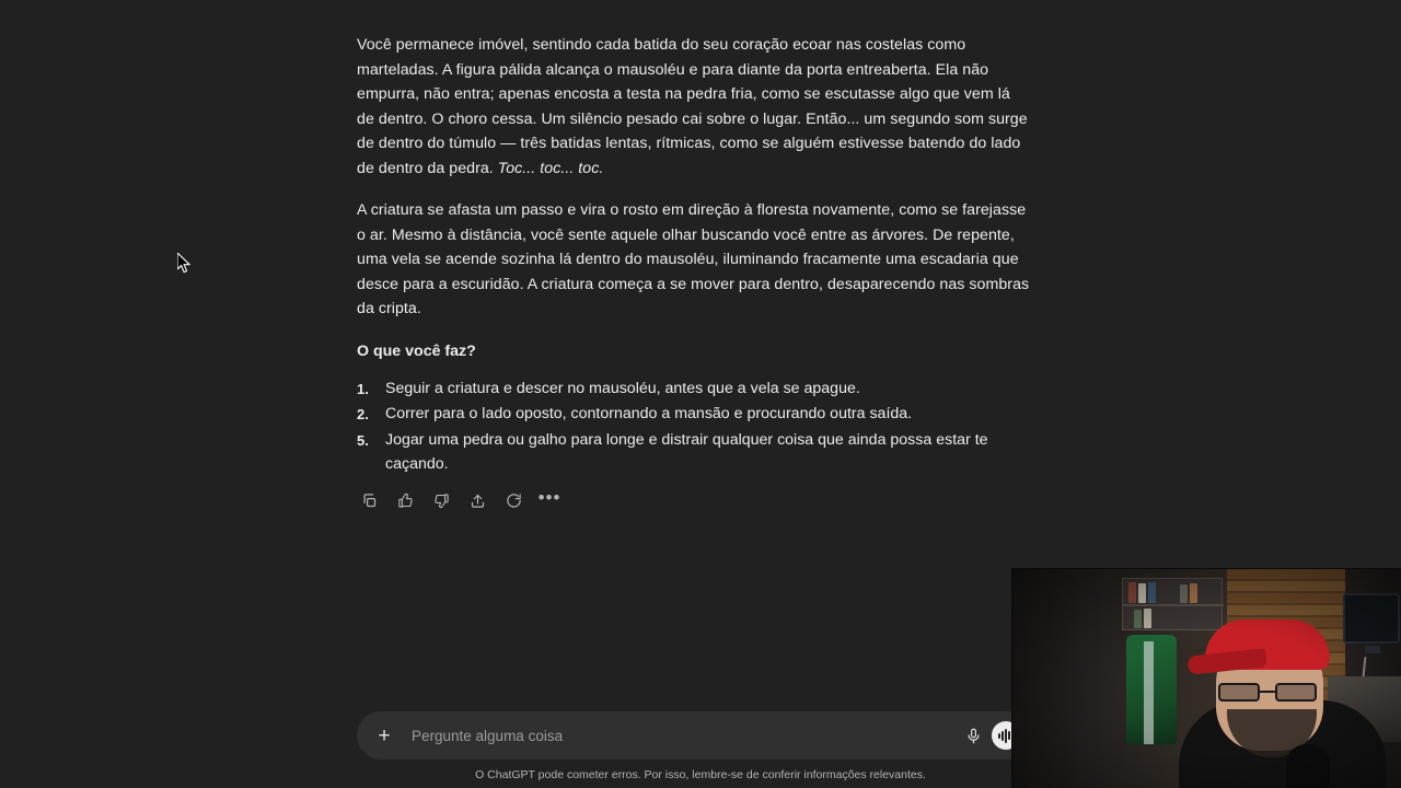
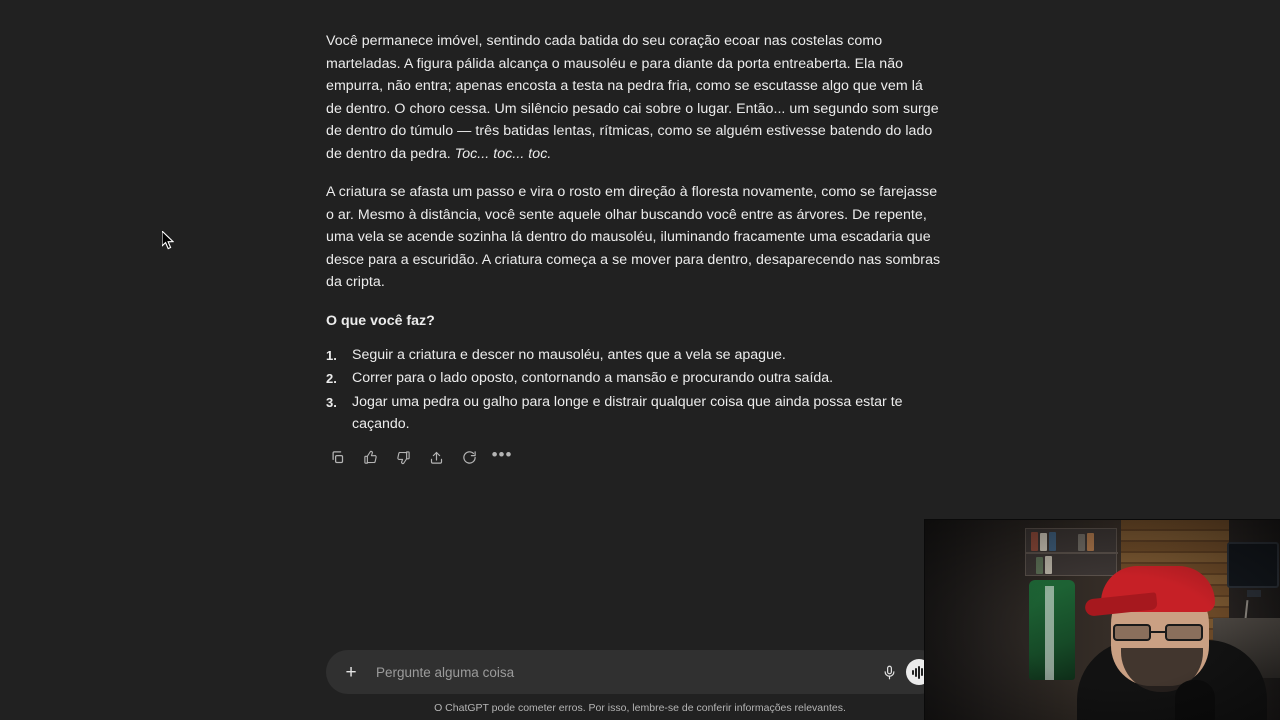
  Você permanece imóvel, sentindo cada batida do seu coração ecoar nas costelas como marteladas. A figura pálida alcança o mausoléu e para diante da porta entreaberta. Ela não empurra, não entra; apenas encosta a testa na pedra fria, como se escutasse algo que vem lá de dentro. O choro cessa. Um silêncio pesado cai sobre o lugar. Então... um segundo som surge de dentro do túmulo — três batidas lentas, rítmicas, como se alguém estivesse batendo do lado de dentro da pedra. Toc... toc... toc.
  A criatura se afasta um passo e vira o rosto em direção à floresta novamente, como se farejasse o ar. Mesmo à distância, você sente aquele olhar buscando você entre as árvores. De repente, uma vela se acende sozinha lá dentro do mausoléu, iluminando fracamente uma escadaria que desce para a escuridão. A criatura começa a se mover para dentro, desaparecendo nas sombras da cripta.
  O que você faz?
  1.
  Seguir a criatura e descer no mausoléu, antes que a vela se apague.
  2.
  Correr para o lado oposto, contornando a mansão e procurando outra saída.
- 5.
+ 3.
  Jogar uma pedra ou galho para longe e distrair qualquer coisa que ainda possa estar te caçando.
  •••
  +
  Pergunte alguma coisa
  O ChatGPT pode cometer erros. Por isso, lembre-se de conferir informações relevantes.
